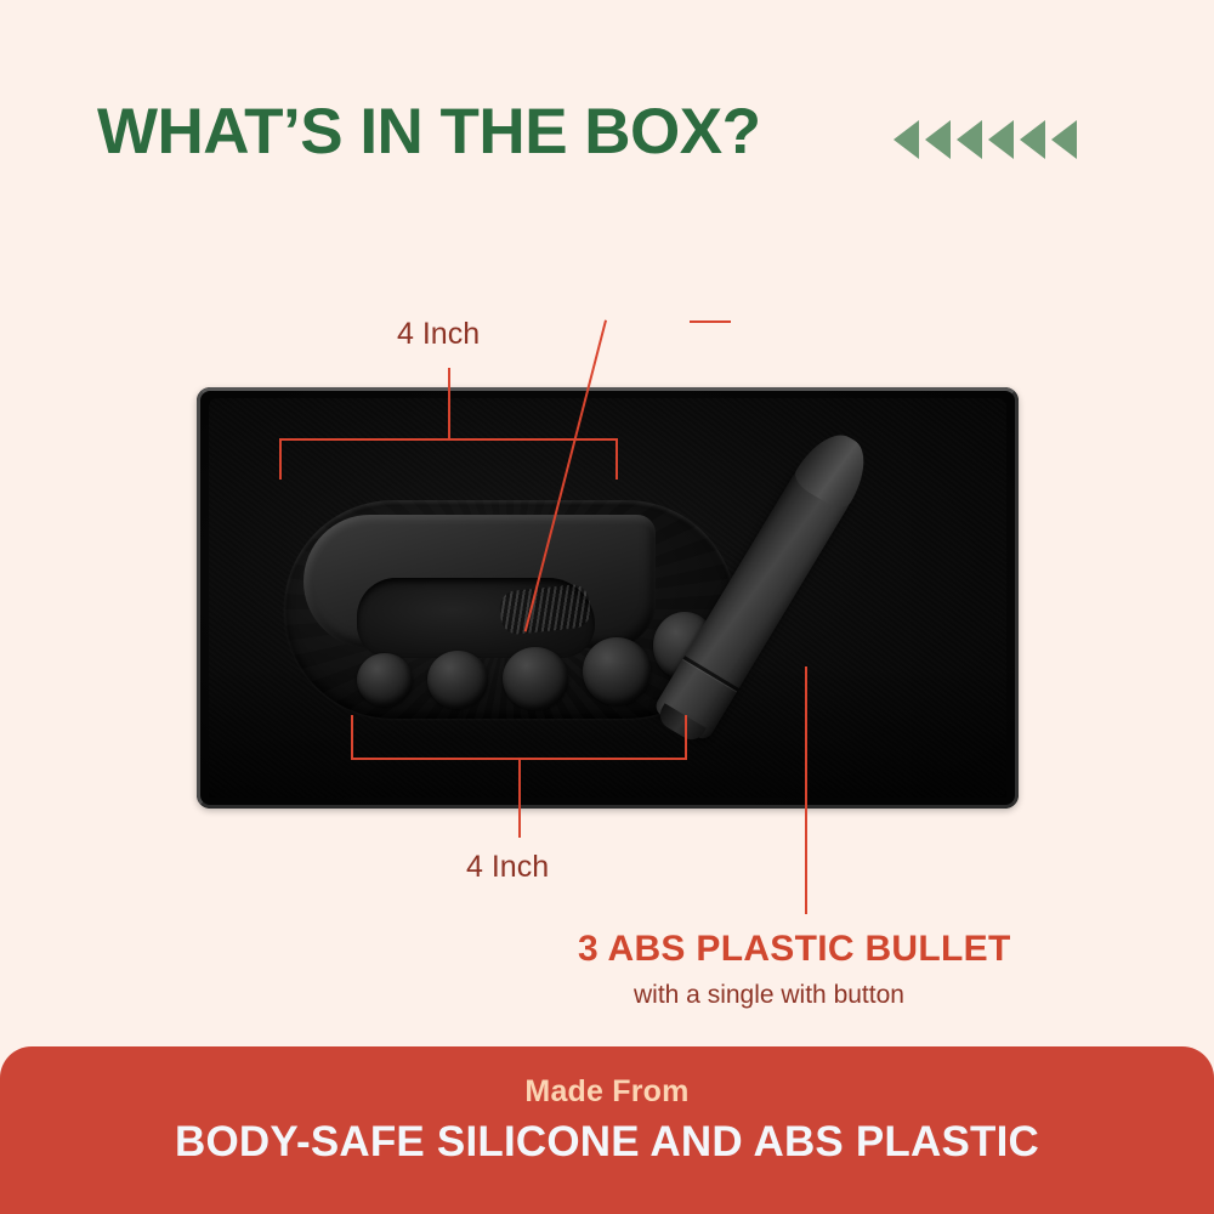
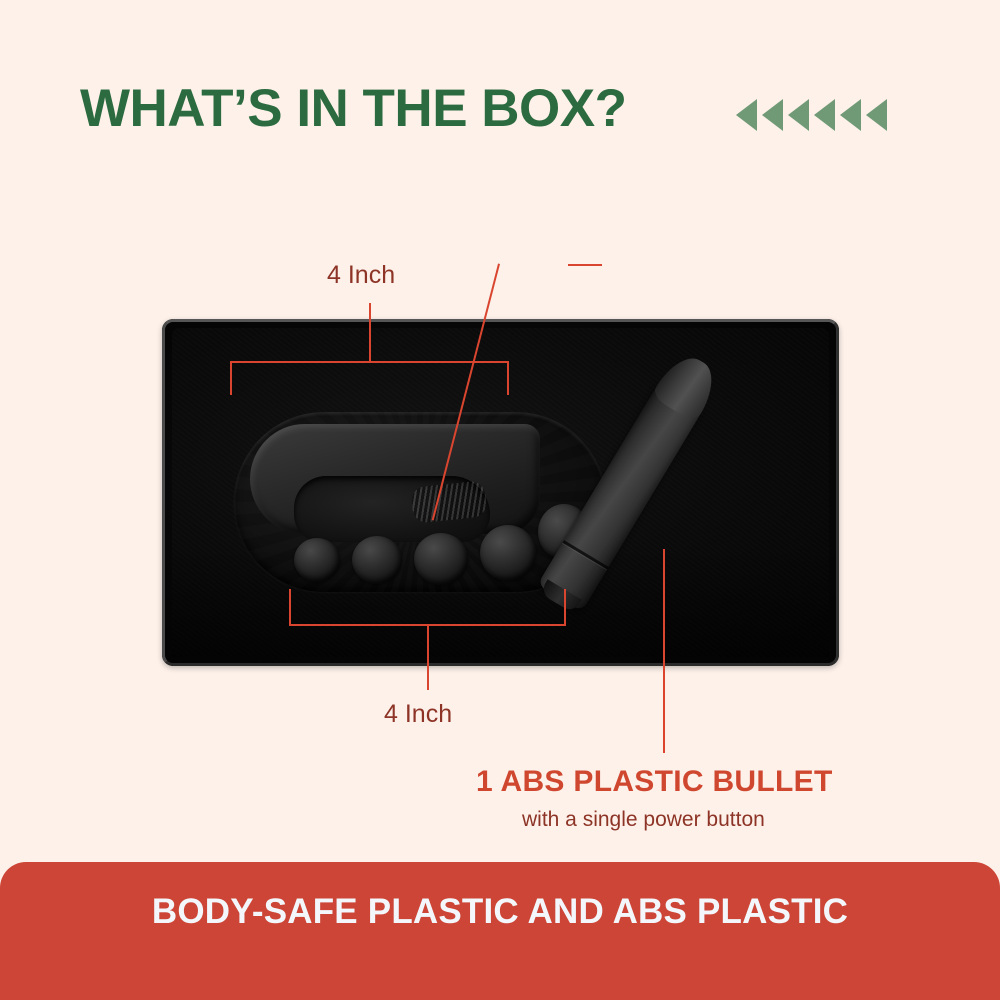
  WHAT’S IN THE BOX?
  4 Inch
  4 Inch
- 3 ABS PLASTIC BULLET
+ 1 ABS PLASTIC BULLET
- with a single with button
+ with a single power button
- Made From
- BODY-SAFE SILICONE AND ABS PLASTIC
+ BODY-SAFE PLASTIC AND ABS PLASTIC
